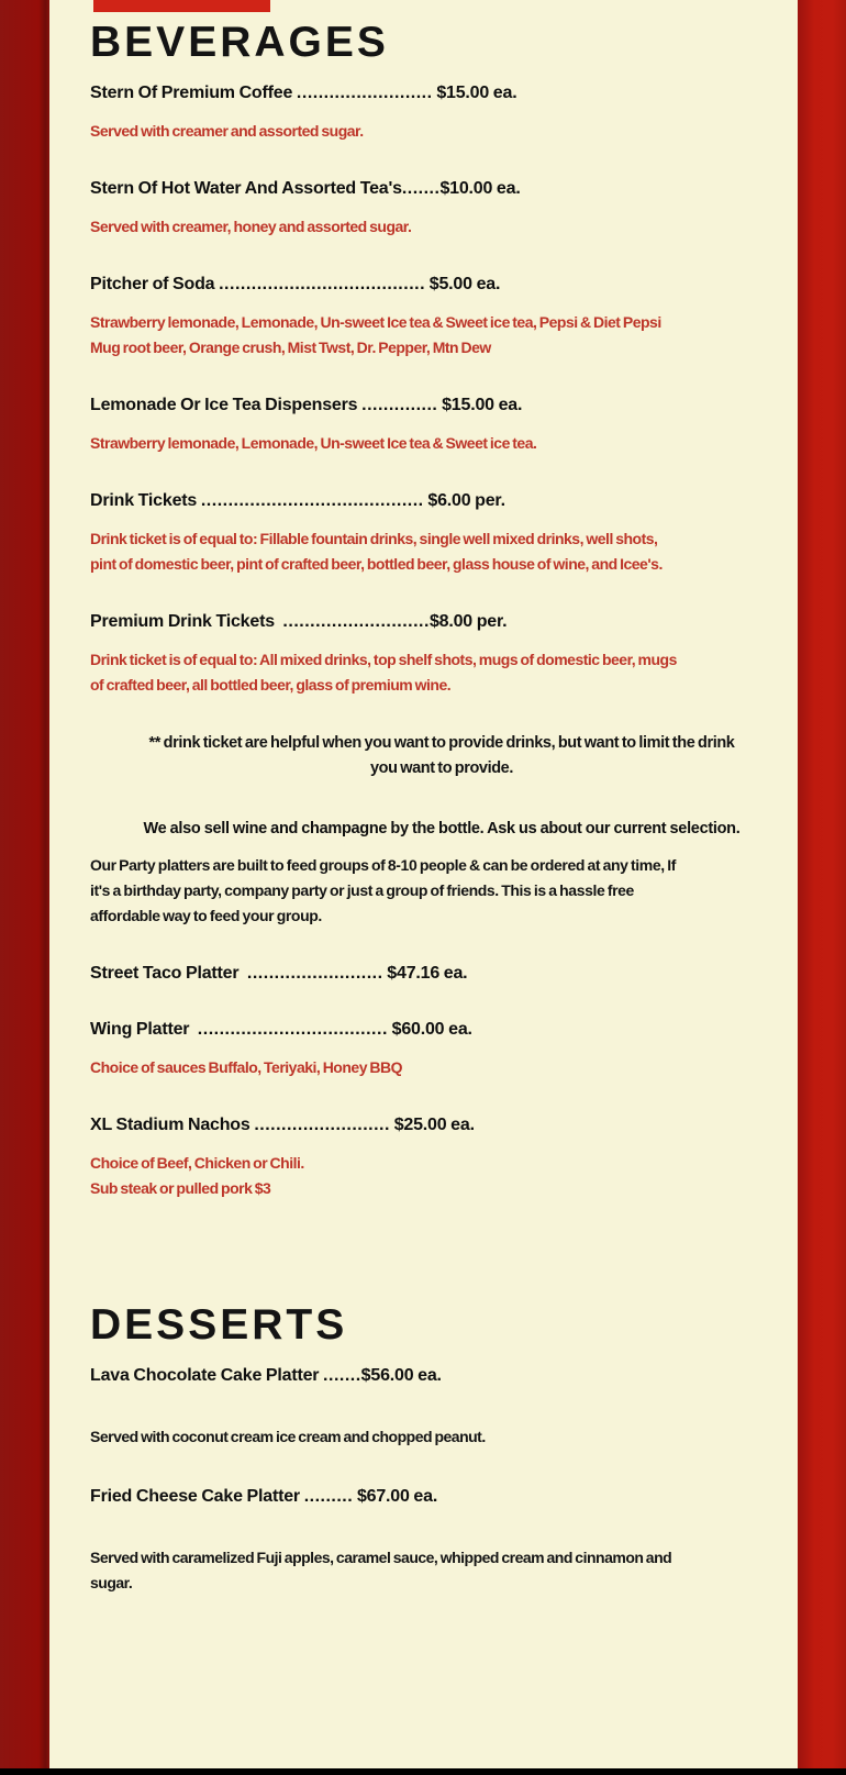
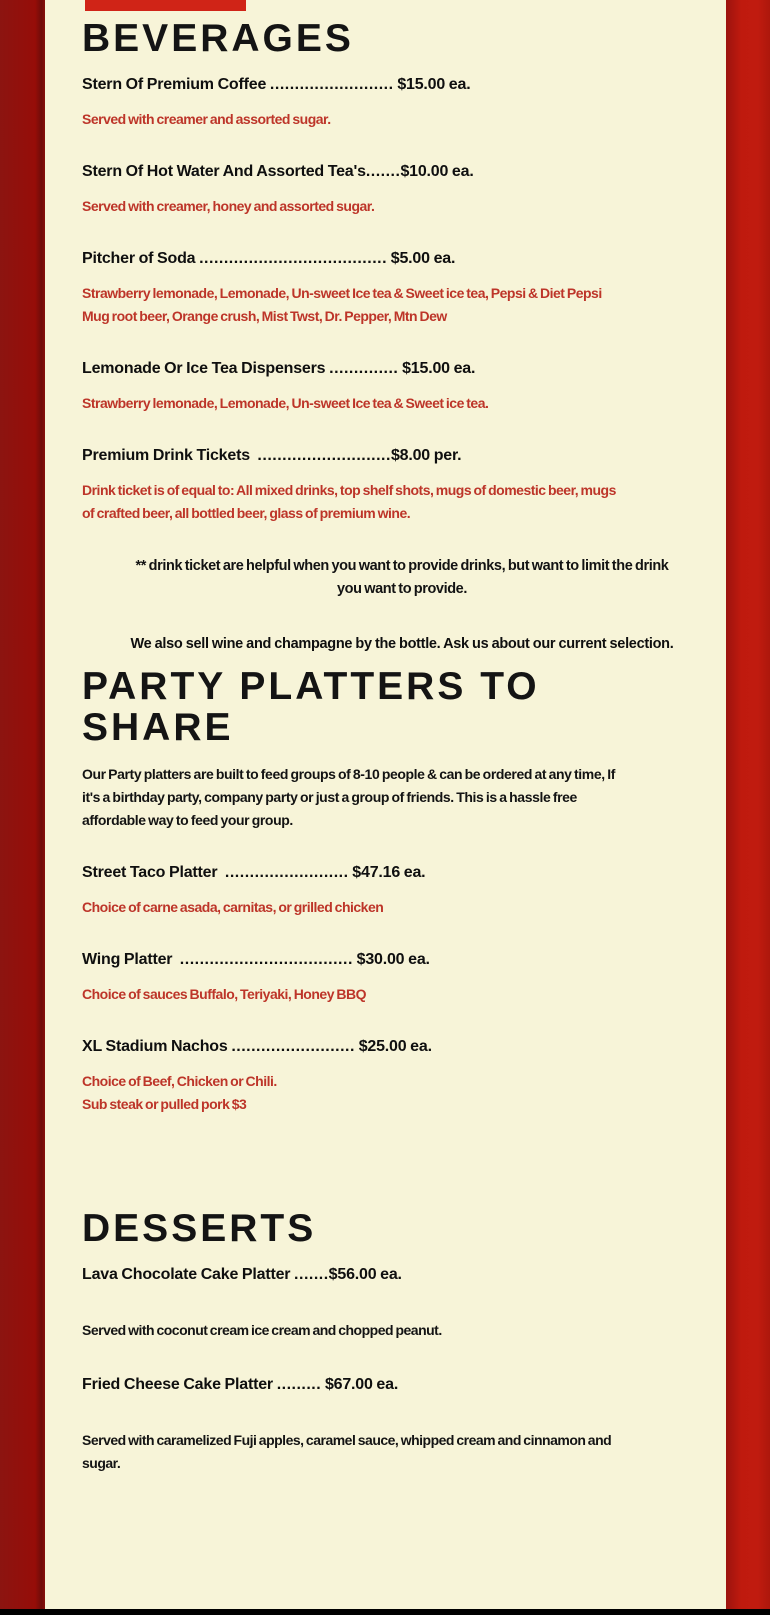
  BEVERAGES
  Stern Of Premium Coffee ......................... $15.00 ea.
  Served with creamer and assorted sugar.
  Stern Of Hot Water And Assorted Tea's.......$10.00 ea.
  Served with creamer, honey and assorted sugar.
  Pitcher of Soda ...................................... $5.00 ea.
  Strawberry lemonade, Lemonade, Un-sweet Ice tea & Sweet ice tea, Pepsi & Diet Pepsi
  Mug root beer, Orange crush, Mist Twst, Dr. Pepper, Mtn Dew
  Lemonade Or Ice Tea Dispensers .............. $15.00 ea.
  Strawberry lemonade, Lemonade, Un-sweet Ice tea & Sweet ice tea.
- Drink Tickets ......................................... $6.00 per.
- Drink ticket is of equal to: Fillable fountain drinks, single well mixed drinks, well shots,
- pint of domestic beer, pint of crafted beer, bottled beer, glass house of wine, and Icee's.
  Premium Drink Tickets ...........................$8.00 per.
  Drink ticket is of equal to: All mixed drinks, top shelf shots, mugs of domestic beer, mugs
  of crafted beer, all bottled beer, glass of premium wine.
  ** drink ticket are helpful when you want to provide drinks, but want to limit the drink
  you want to provide.
  We also sell wine and champagne by the bottle. Ask us about our current selection.
+ PARTY PLATTERS TO
+ SHARE
  Our Party platters are built to feed groups of 8-10 people & can be ordered at any time, If
  it's a birthday party, company party or just a group of friends. This is a hassle free
  affordable way to feed your group.
  Street Taco Platter ......................... $47.16 ea.
+ Choice of carne asada, carnitas, or grilled chicken
- Wing Platter ................................... $60.00 ea.
+ Wing Platter ................................... $30.00 ea.
  Choice of sauces Buffalo, Teriyaki, Honey BBQ
  XL Stadium Nachos ......................... $25.00 ea.
  Choice of Beef, Chicken or Chili.
  Sub steak or pulled pork $3
  DESSERTS
  Lava Chocolate Cake Platter .......$56.00 ea.
  Served with coconut cream ice cream and chopped peanut.
  Fried Cheese Cake Platter ......... $67.00 ea.
  Served with caramelized Fuji apples, caramel sauce, whipped cream and cinnamon and
  sugar.
